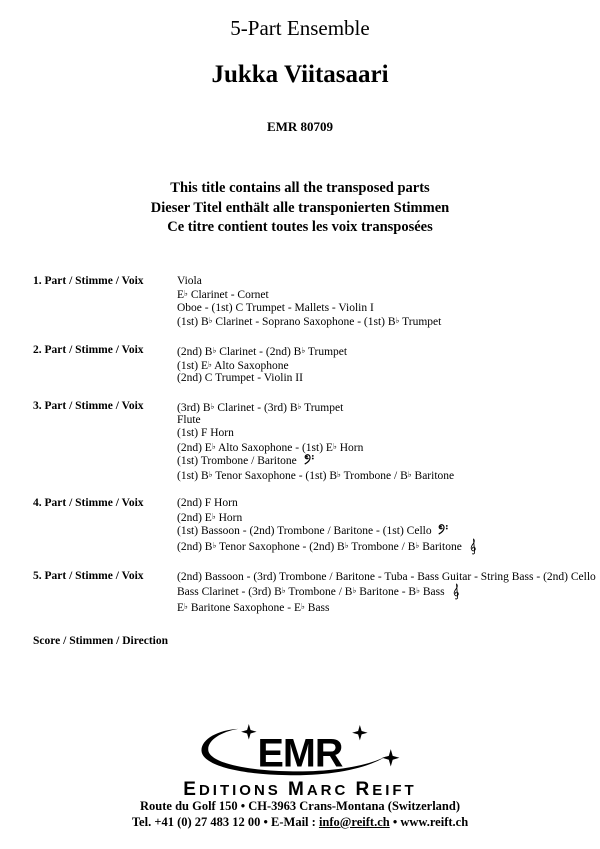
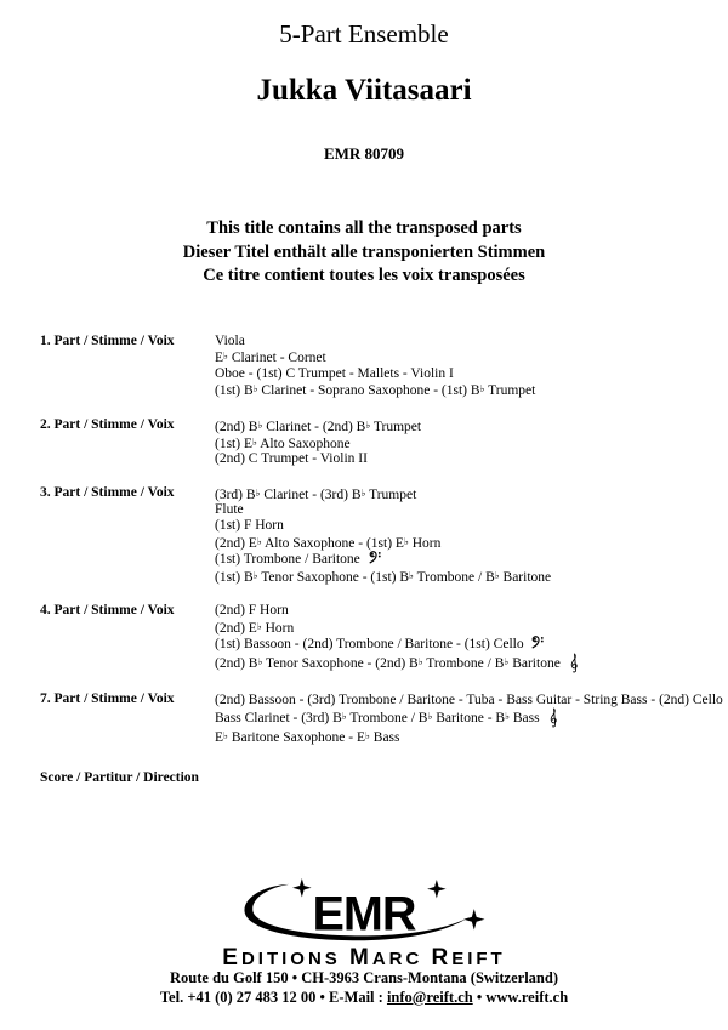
  5-Part Ensemble
  Jukka Viitasaari
  EMR 80709
  This title contains all the transposed parts
  Dieser Titel enthält alle transponierten Stimmen
  Ce titre contient toutes les voix transposées
  1. Part / Stimme / Voix
  Viola
  E♭ Clarinet - Cornet
  Oboe - (1st) C Trumpet - Mallets - Violin I
  (1st) B♭ Clarinet - Soprano Saxophone - (1st) B♭ Trumpet
  2. Part / Stimme / Voix
  (2nd) B♭ Clarinet - (2nd) B♭ Trumpet
  (1st) E♭ Alto Saxophone
  (2nd) C Trumpet - Violin II
  3. Part / Stimme / Voix
  (3rd) B♭ Clarinet - (3rd) B♭ Trumpet
  Flute
  (1st) F Horn
  (2nd) E♭ Alto Saxophone - (1st) E♭ Horn
  (1st) Trombone / Baritone
  (1st) B♭ Tenor Saxophone - (1st) B♭ Trombone / B♭ Baritone
  4. Part / Stimme / Voix
  (2nd) F Horn
  (2nd) E♭ Horn
  (1st) Bassoon - (2nd) Trombone / Baritone - (1st) Cello
  (2nd) B♭ Tenor Saxophone - (2nd) B♭ Trombone / B♭ Baritone
- 5. Part / Stimme / Voix
+ 7. Part / Stimme / Voix
  (2nd) Bassoon - (3rd) Trombone / Baritone - Tuba - Bass Guitar - String Bass - (2nd) Cello
  Bass Clarinet - (3rd) B♭ Trombone / B♭ Baritone - B♭ Bass
  E♭ Baritone Saxophone - E♭ Bass
- Score / Stimmen / Direction
+ Score / Partitur / Direction
  EMR
  EDITIONS MARC REIFT
  Route du Golf 150 • CH-3963 Crans-Montana (Switzerland)
  Tel. +41 (0) 27 483 12 00 • E-Mail : info@reift.ch • www.reift.ch
